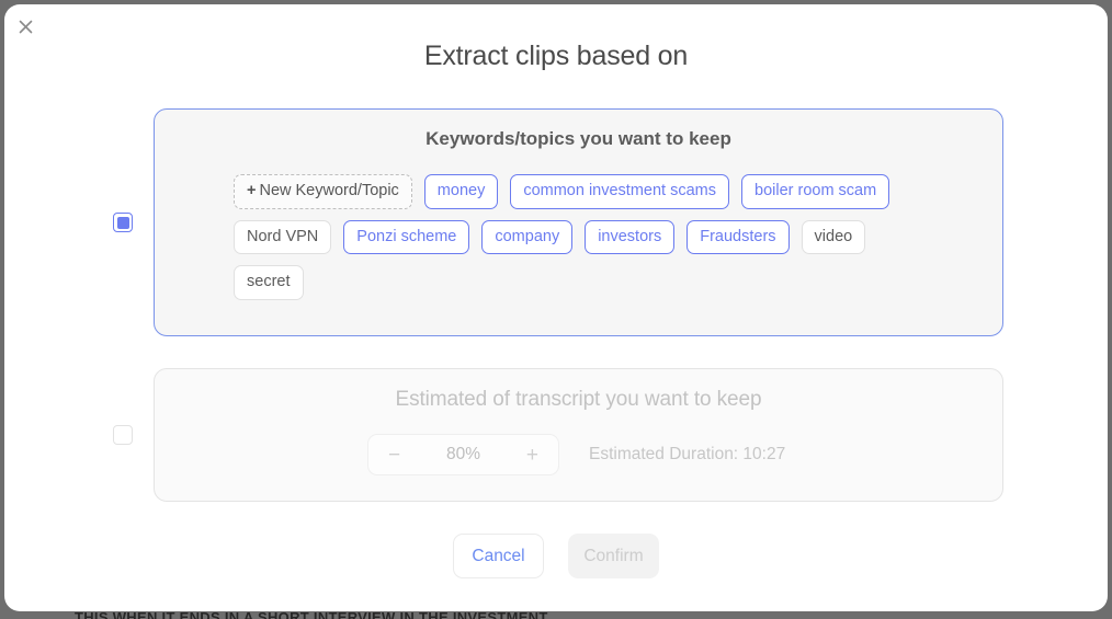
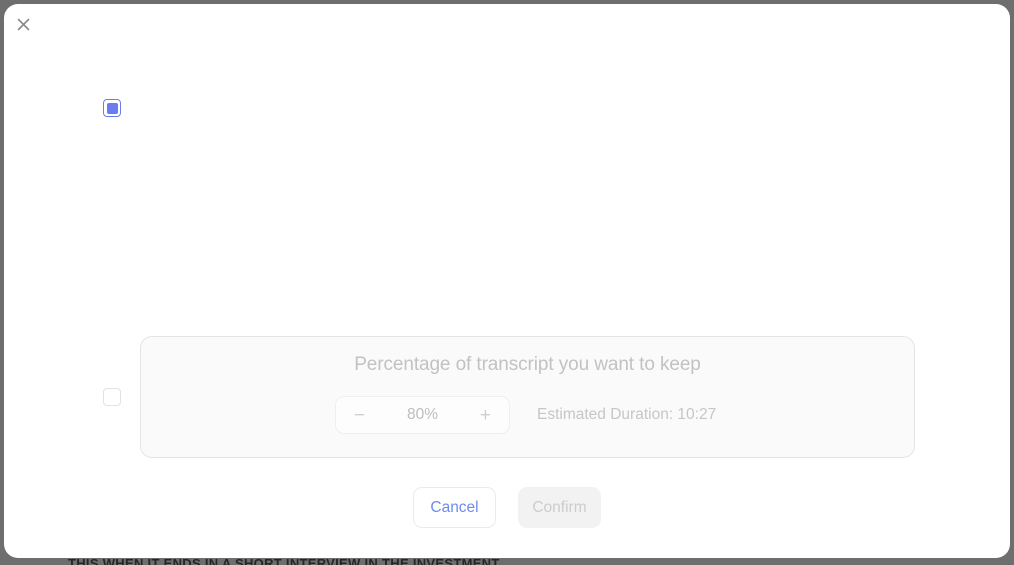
  THIS WHEN IT ENDS IN A SHORT INTERVIEW IN THE INVESTMENT
- Extract clips based on
- Keywords/topics you want to keep
- + New Keyword/Topic
- money
- common investment scams
- boiler room scam
- Nord VPN
- Ponzi scheme
- company
- investors
- Fraudsters
- video
- secret
- Estimated of transcript you want to keep
+ Percentage of transcript you want to keep
  −
  80%
  +
  Estimated Duration: 10:27
  Cancel
  Confirm
